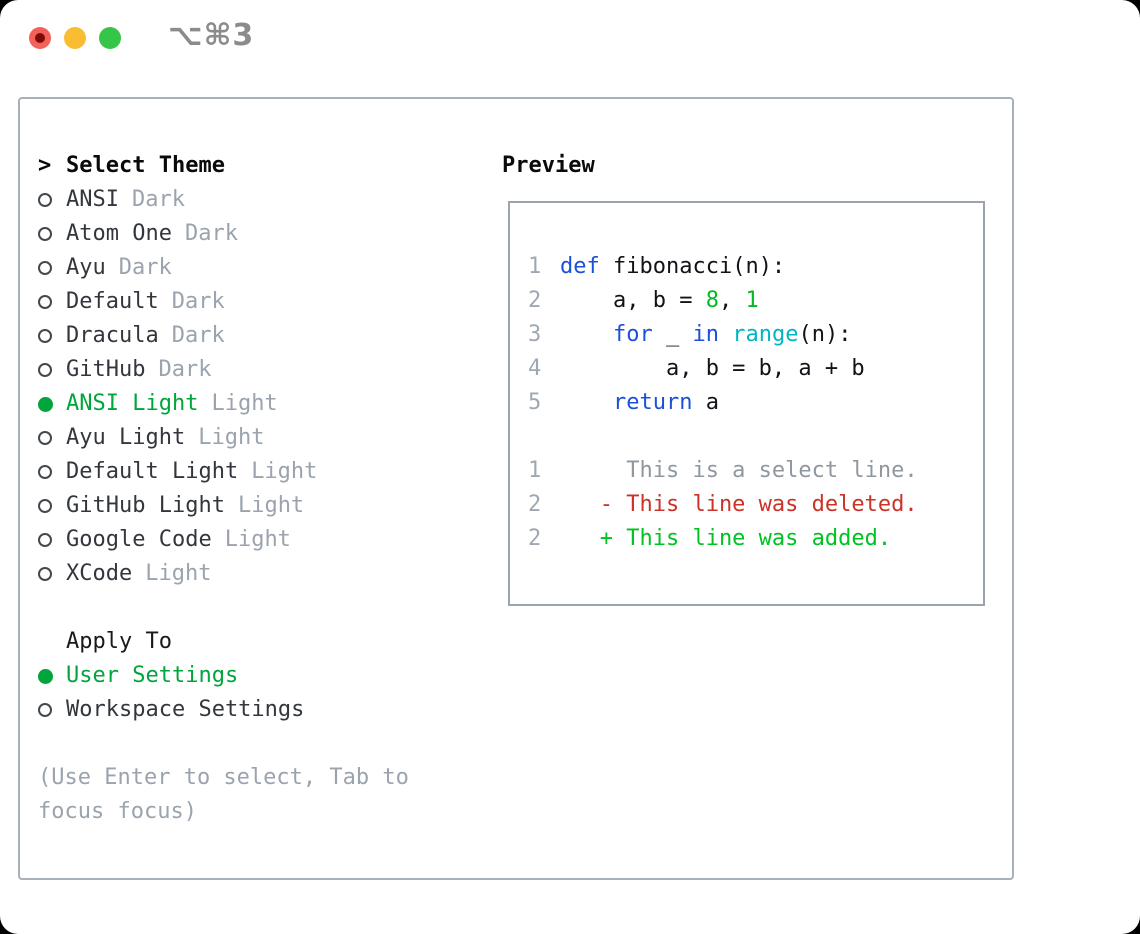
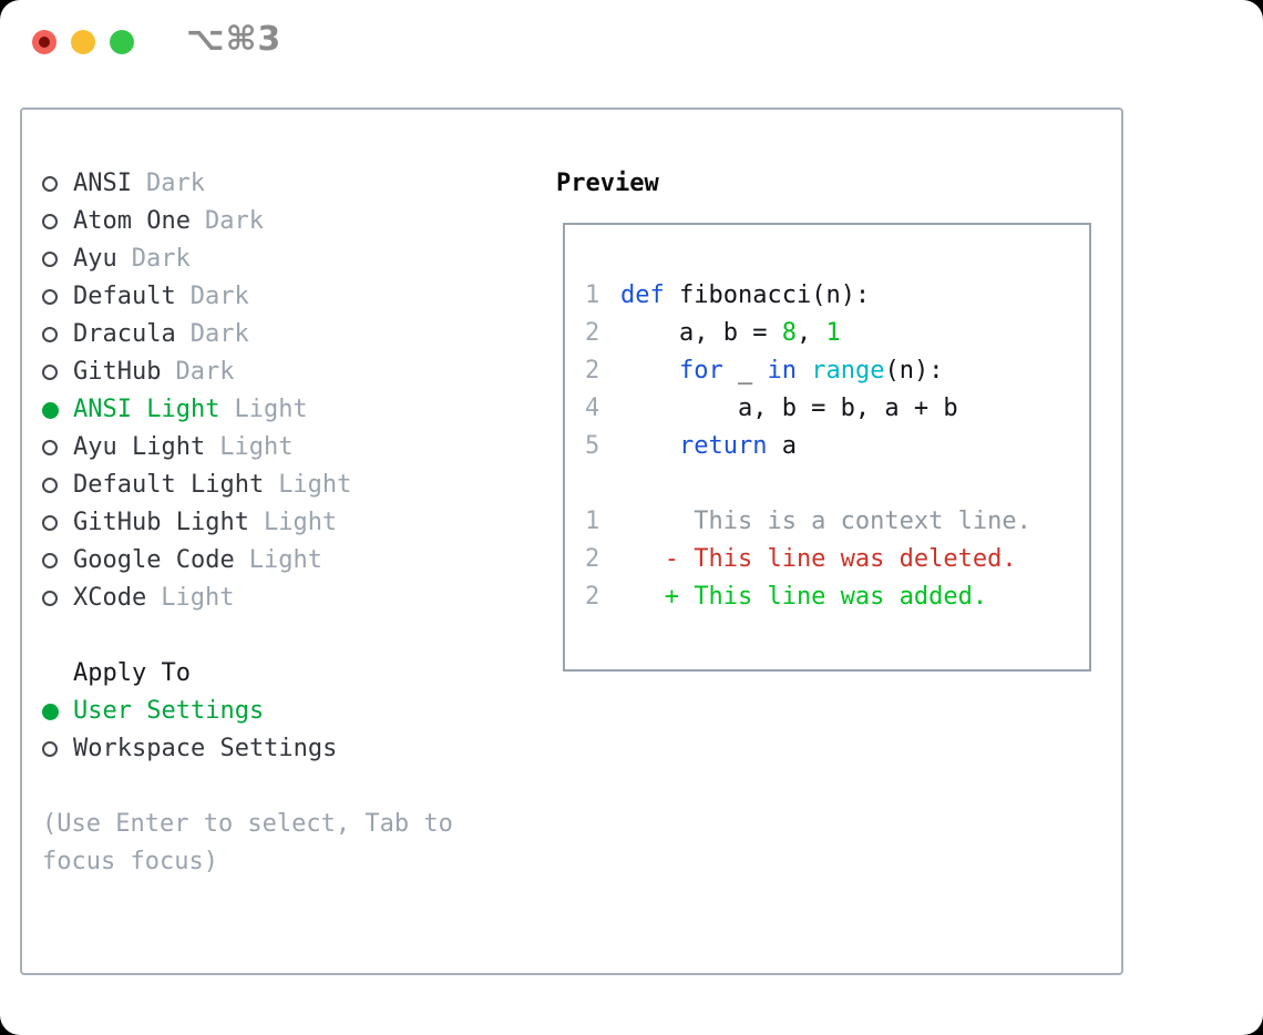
  ⌥⌘3
- >
- Select Theme
  ANSI
  Dark
  Atom One
  Dark
  Ayu
  Dark
  Default
  Dark
  Dracula
  Dark
  GitHub
  Dark
  ANSI Light
  Light
  Ayu Light
  Light
  Default Light
  Light
  GitHub Light
  Light
  Google Code
  Light
  XCode
  Light
  Apply To
  User Settings
  Workspace Settings
  (Use Enter to select, Tab to focus focus)
  Preview
  1 def fibonacci(n):
  2 a, b = 8, 1
- 3 for _ in range(n):
+ 2 for _ in range(n):
  4 a, b = b, a + b
  5 return a
- 1 This is a select line.
+ 1 This is a context line.
  2 - This line was deleted.
  2 + This line was added.
